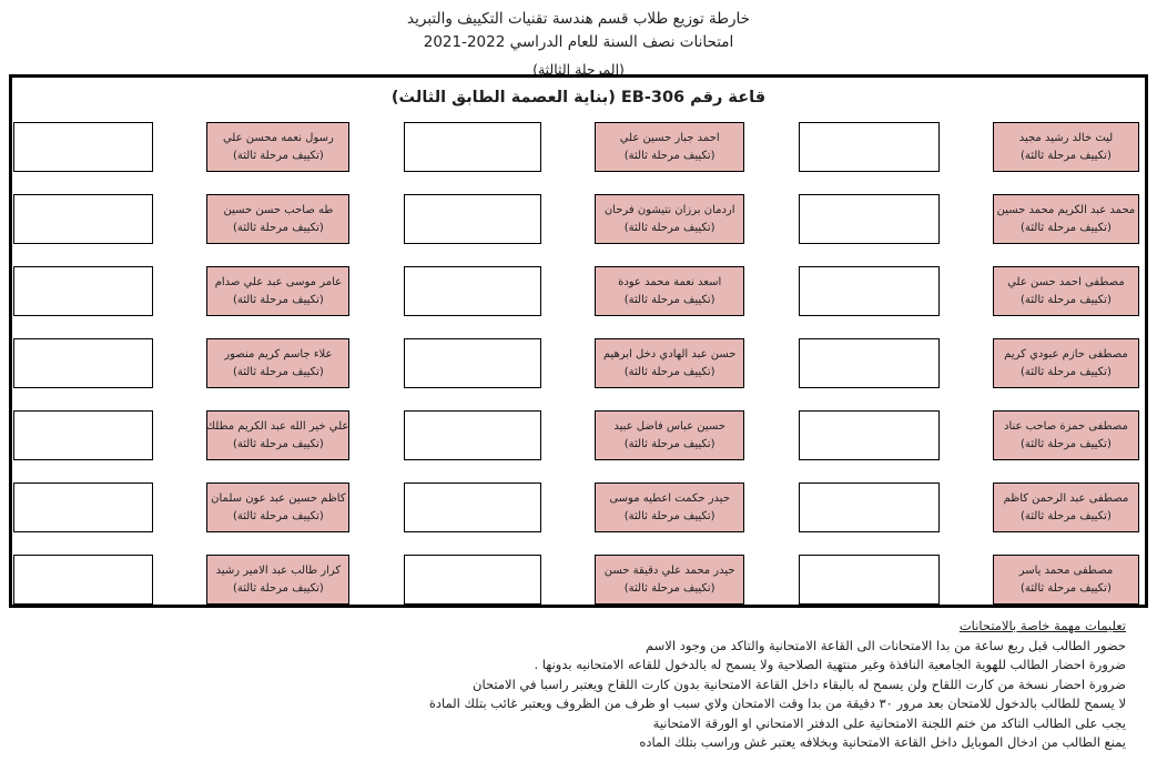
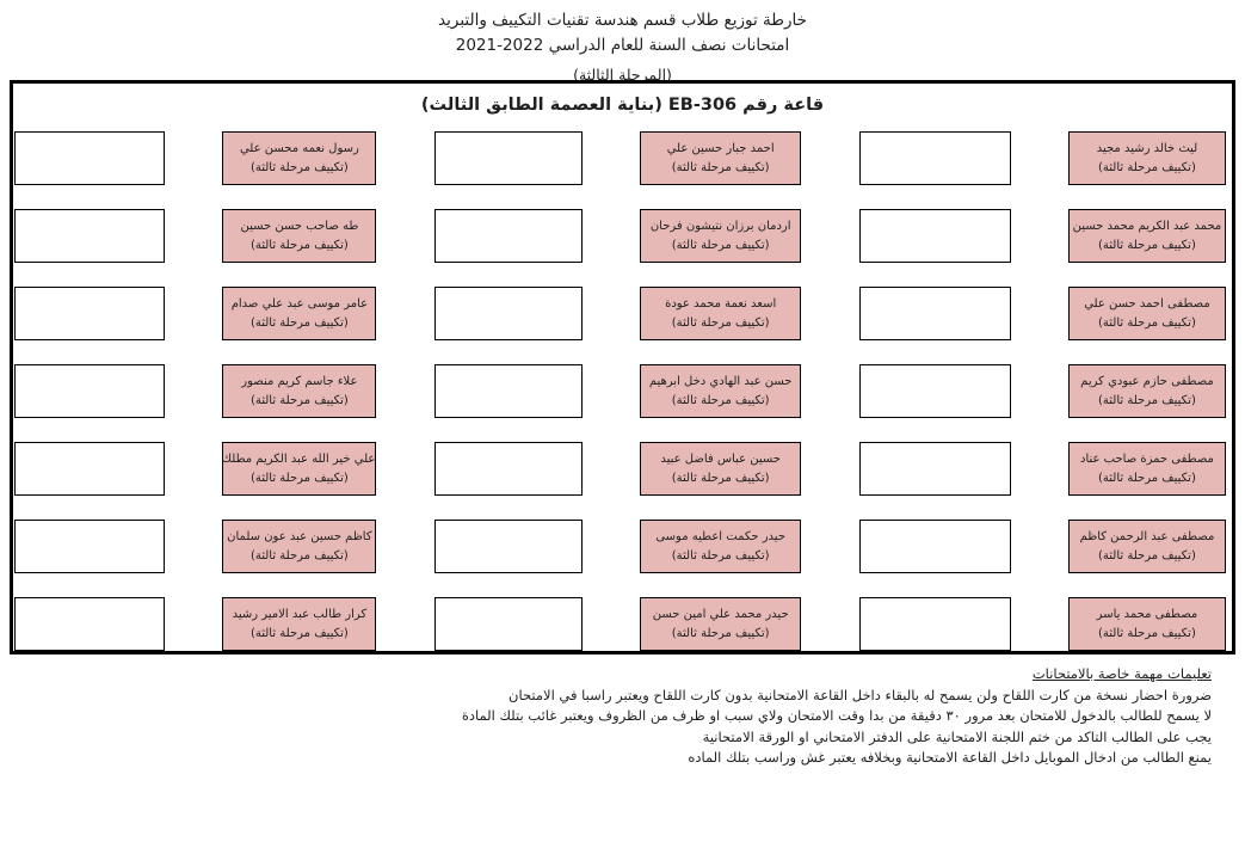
  خارطة توزيع طلاب قسم هندسة تقنيات التكييف والتبريد
  امتحانات نصف السنة للعام الدراسي 2022-2021
  (المرحلة الثالثة)
  قاعة رقم EB-306 (بناية العصمة الطابق الثالث)
  رسول نعمه محسن علي
  (تكييف مرحلة ثالثة)
  احمد جبار حسين علي
  (تكييف مرحلة ثالثة)
  ليث خالد رشيد مجيد
  (تكييف مرحلة ثالثة)
  طه صاحب حسن حسين
  (تكييف مرحلة ثالثة)
  اردمان برزان نتيشون فرحان
  (تكييف مرحلة ثالثة)
  محمد عبد الكريم محمد حسين
  (تكييف مرحلة ثالثة)
  عامر موسى عبد علي صدام
  (تكييف مرحلة ثالثة)
  اسعد نعمة محمد عودة
  (تكييف مرحلة ثالثة)
  مصطفى احمد حسن علي
  (تكييف مرحلة ثالثة)
  علاء جاسم كريم منصور
  (تكييف مرحلة ثالثة)
  حسن عبد الهادي دخل ابرهيم
  (تكييف مرحلة ثالثة)
  مصطفى حازم عبودي كريم
  (تكييف مرحلة ثالثة)
  علي خير الله عبد الكريم مطلك
  (تكييف مرحلة ثالثة)
  حسين عباس فاضل عبيد
  (تكييف مرحلة ثالثة)
  مصطفى حمزة صاحب عناد
  (تكييف مرحلة ثالثة)
  كاظم حسين عبد عون سلمان
  (تكييف مرحلة ثالثة)
  حيدر حكمت اعطيه موسى
  (تكييف مرحلة ثالثة)
  مصطفى عبد الرحمن كاظم
  (تكييف مرحلة ثالثة)
  كرار طالب عبد الامير رشيد
  (تكييف مرحلة ثالثة)
- حيدر محمد علي دقيقة حسن
+ حيدر محمد علي امين حسن
  (تكييف مرحلة ثالثة)
  مصطفى محمد ياسر
  (تكييف مرحلة ثالثة)
  تعليمات مهمة خاصة بالامتحانات
- حضور الطالب قبل ربع ساعة من بدا الامتحانات الى القاعة الامتحانية والتاكد من وجود الاسم
- ضرورة احضار الطالب للهوية الجامعية النافذة وغير منتهية الصلاحية ولا يسمح له بالدخول للقاعه الامتحانيه بدونها .
  ضرورة احضار نسخة من كارت اللقاح ولن يسمح له بالبقاء داخل القاعة الامتحانية بدون كارت اللقاح ويعتبر راسبا في الامتحان
  لا يسمح للطالب بالدخول للامتحان بعد مرور ٣٠ دقيقة من بدا وقت الامتحان ولاي سبب او ظرف من الظروف ويعتبر غائب بتلك المادة
  يجب على الطالب التاكد من ختم اللجنة الامتحانية على الدفتر الامتحاني او الورقة الامتحانية
  يمنع الطالب من ادخال الموبايل داخل القاعة الامتحانية وبخلافه يعتبر غش وراسب بتلك الماده
